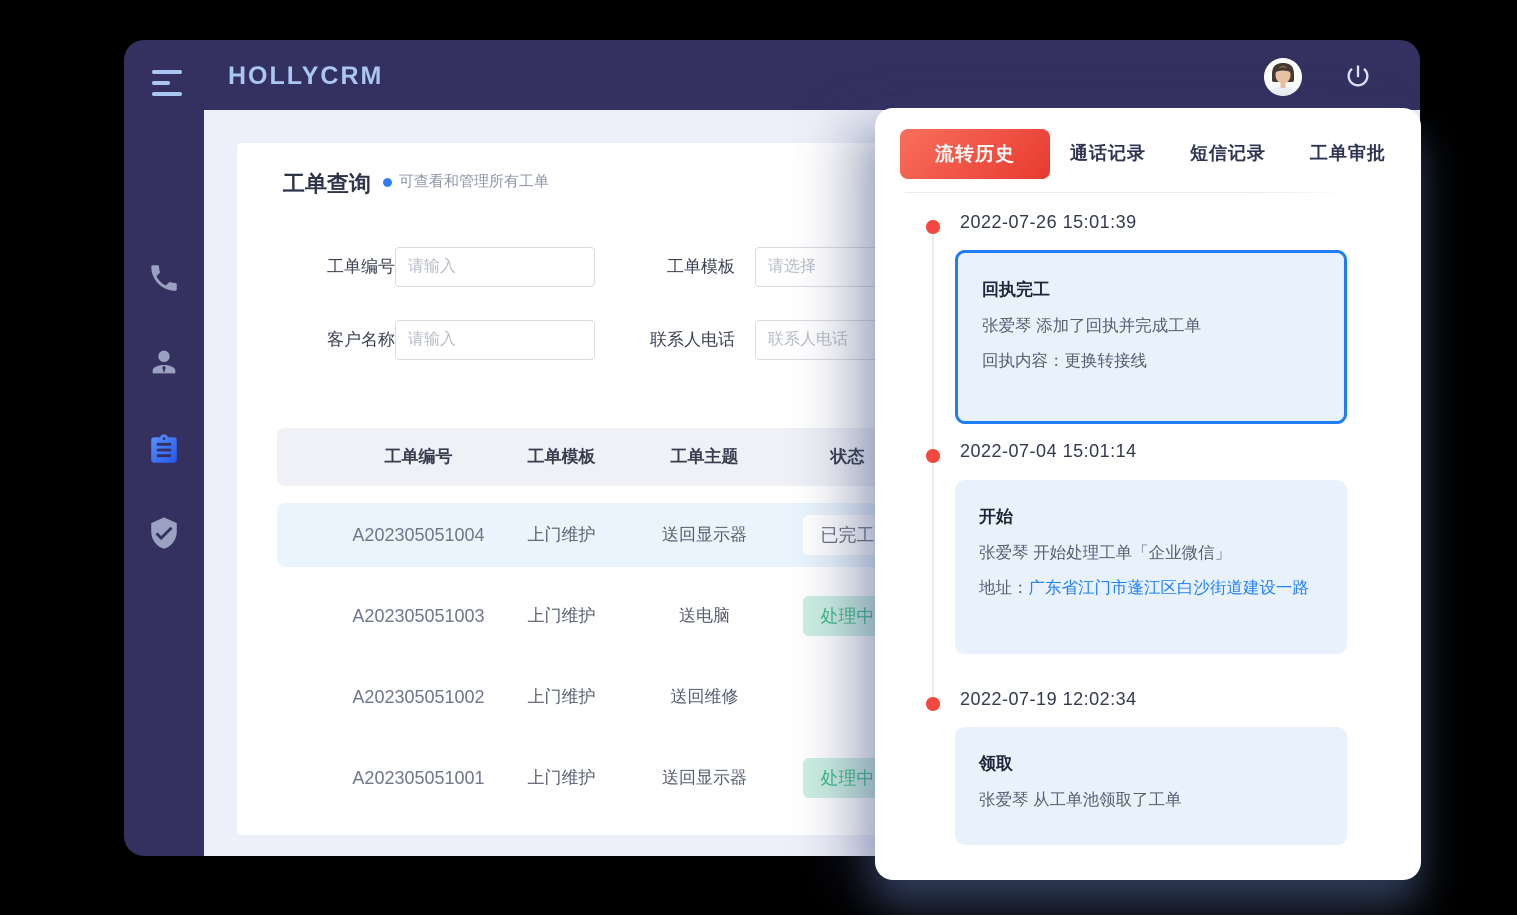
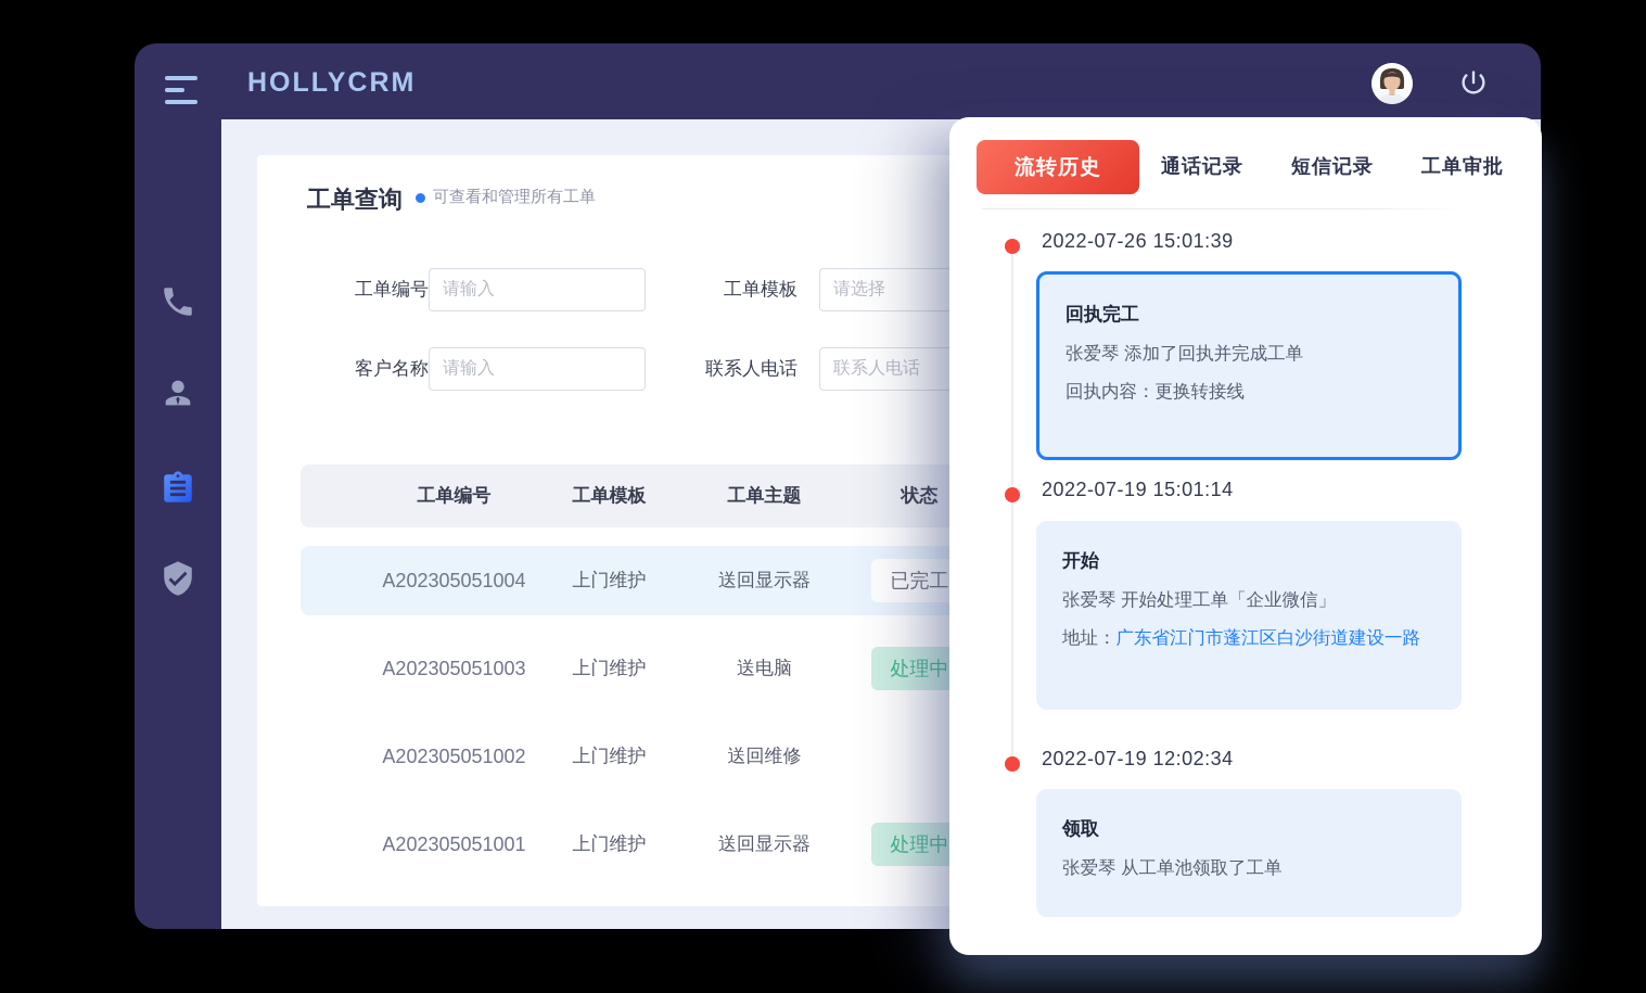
  HOLLYCRM
  工单查询
  可查看和管理所有工单
  工单编号
  请输入
  工单模板
  请选择
  客户名称
  请输入
  联系人电话
  联系人电话
  工单编号
  工单模板
  工单主题
  状态
  A202305051004
  上门维护
  送回显示器
  已完工
  A202305051003
  上门维护
  送电脑
  处理中
  A202305051002
  上门维护
  送回维修
  A202305051001
  上门维护
  送回显示器
  处理中
  流转历史
  通话记录
  短信记录
  工单审批
  2022-07-26 15:01:39
  回执完工
  张爱琴 添加了回执并完成工单
  回执内容：更换转接线
- 2022-07-04 15:01:14
+ 2022-07-19 15:01:14
  开始
  张爱琴 开始处理工单「企业微信」
  地址：
  广东省江门市蓬江区白沙街道建设一路
  2022-07-19 12:02:34
  领取
  张爱琴 从工单池领取了工单
